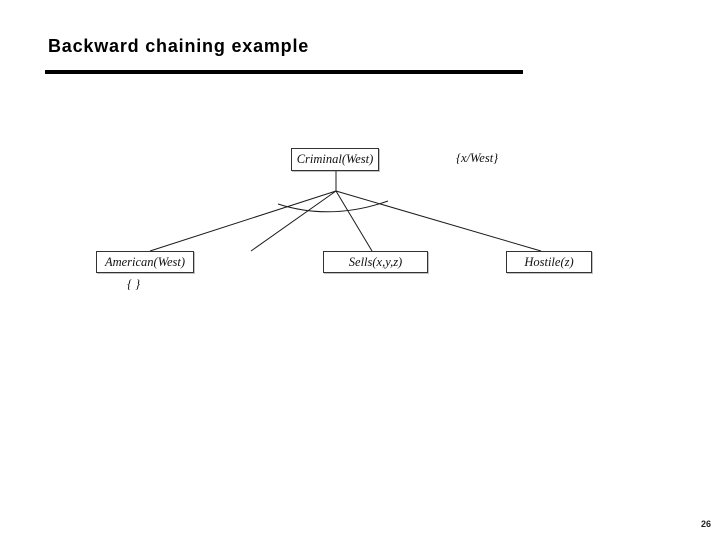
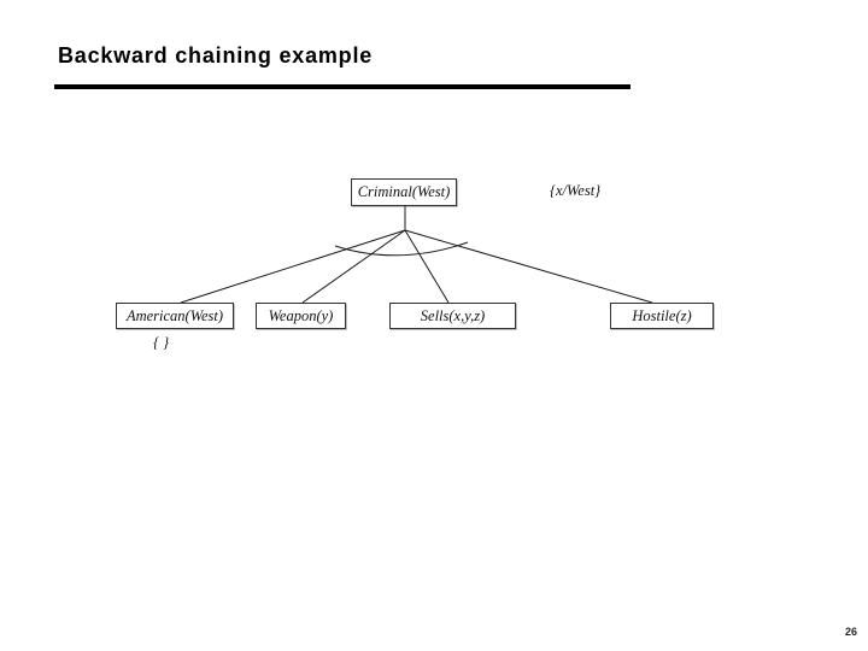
  Backward chaining example
  Criminal(West)
  {x/West}
  American(West)
+ Weapon(y)
  Sells(x,y,z)
  Hostile(z)
  { }
  26
